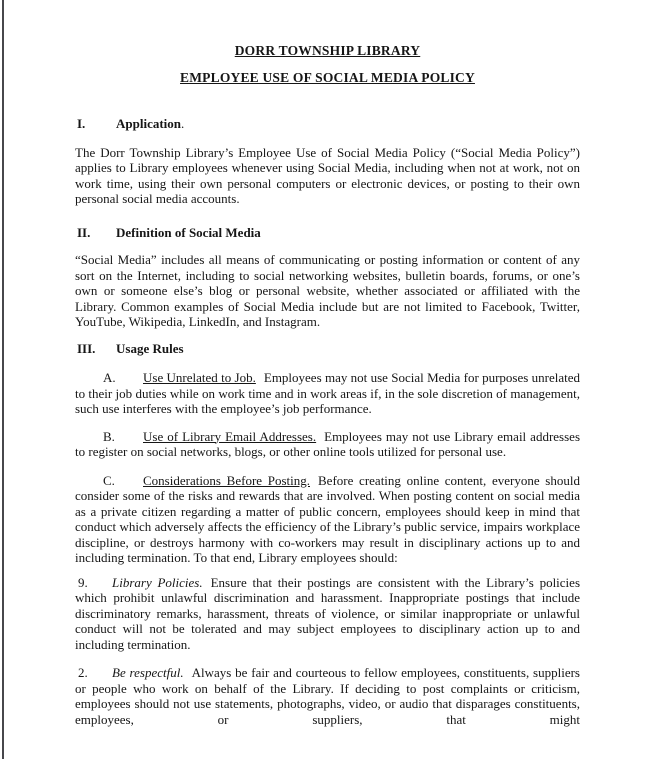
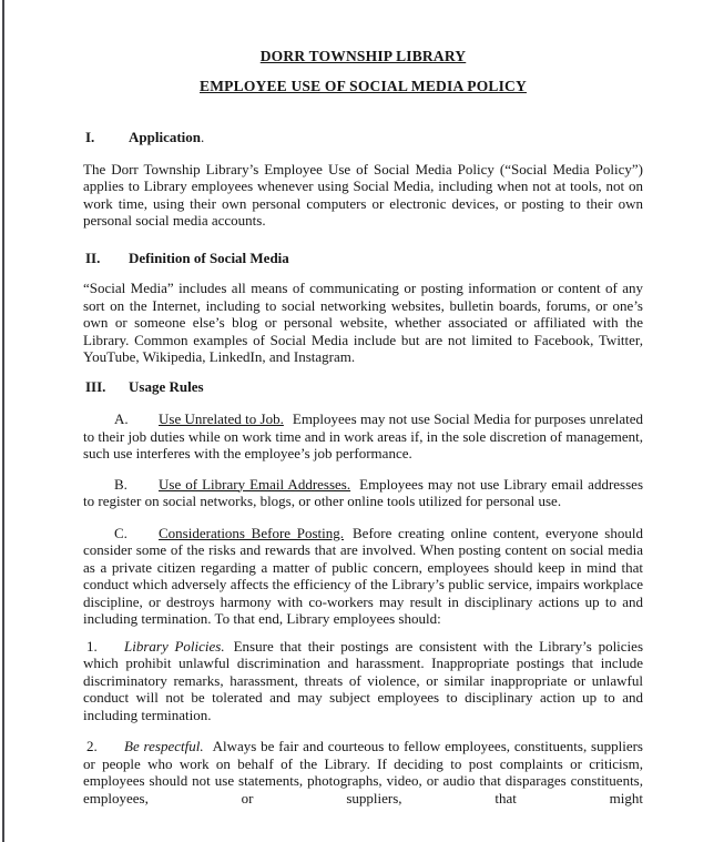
  DORR TOWNSHIP LIBRARY
  EMPLOYEE USE OF SOCIAL MEDIA POLICY
  I. Application.
- The Dorr Township Library’s Employee Use of Social Media Policy (“Social Media Policy”) applies to Library employees whenever using Social Media, including when not at work, not on work time, using their own personal computers or electronic devices, or posting to their own personal social media accounts.
+ The Dorr Township Library’s Employee Use of Social Media Policy (“Social Media Policy”) applies to Library employees whenever using Social Media, including when not at tools, not on work time, using their own personal computers or electronic devices, or posting to their own personal social media accounts.
  II. Definition of Social Media
  “Social Media” includes all means of communicating or posting information or content of any sort on the Internet, including to social networking websites, bulletin boards, forums, or one’s own or someone else’s blog or personal website, whether associated or affiliated with the Library. Common examples of Social Media include but are not limited to Facebook, Twitter, YouTube, Wikipedia, LinkedIn, and Instagram.
  III. Usage Rules
  A. Use Unrelated to Job. Employees may not use Social Media for purposes unrelated to their job duties while on work time and in work areas if, in the sole discretion of management, such use interferes with the employee’s job performance.
  B. Use of Library Email Addresses. Employees may not use Library email addresses to register on social networks, blogs, or other online tools utilized for personal use.
  C. Considerations Before Posting. Before creating online content, everyone should consider some of the risks and rewards that are involved. When posting content on social media as a private citizen regarding a matter of public concern, employees should keep in mind that conduct which adversely affects the efficiency of the Library’s public service, impairs workplace discipline, or destroys harmony with co-workers may result in disciplinary actions up to and including termination. To that end, Library employees should:
- 9. Library Policies. Ensure that their postings are consistent with the Library’s policies which prohibit unlawful discrimination and harassment. Inappropriate postings that include discriminatory remarks, harassment, threats of violence, or similar inappropriate or unlawful conduct will not be tolerated and may subject employees to disciplinary action up to and including termination.
+ 1. Library Policies. Ensure that their postings are consistent with the Library’s policies which prohibit unlawful discrimination and harassment. Inappropriate postings that include discriminatory remarks, harassment, threats of violence, or similar inappropriate or unlawful conduct will not be tolerated and may subject employees to disciplinary action up to and including termination.
  2. Be respectful. Always be fair and courteous to fellow employees, constituents, suppliers or people who work on behalf of the Library. If deciding to post complaints or criticism, employees should not use statements, photographs, video, or audio that disparages constituents, employees, or suppliers, that might
